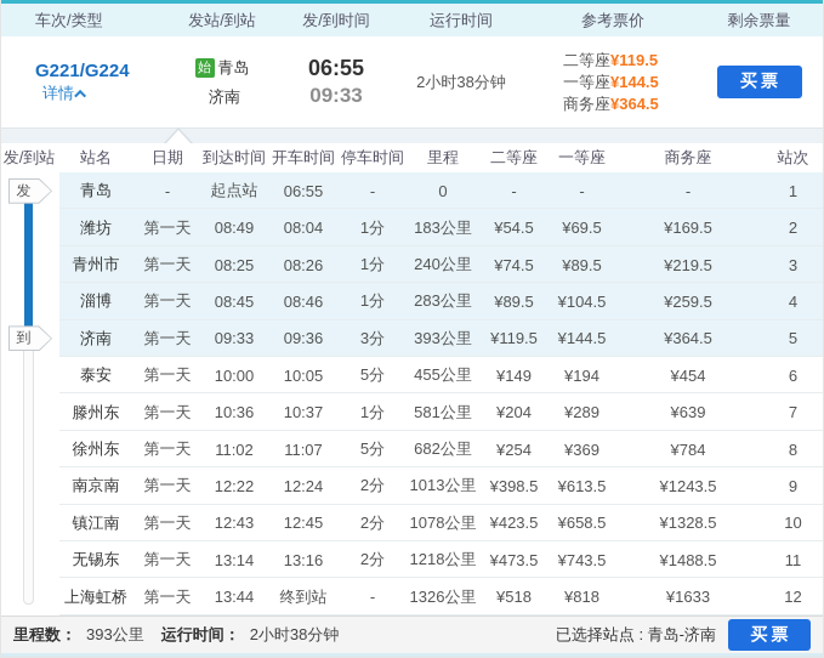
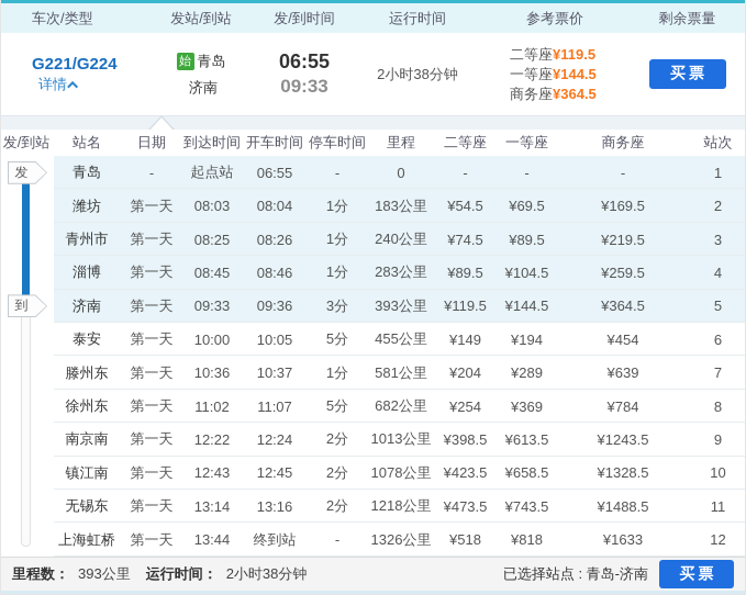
  车次/类型
  发站/到站
  发/到时间
  运行时间
  参考票价
  剩余票量
  G221/G224详情
  始 青岛
  济南
  06:55
  09:33
  2小时38分钟
  二等座¥119.5
  一等座¥144.5
  商务座¥364.5
  买票
  发/到站
  站名
  日期
  到达时间
  开车时间
  停车时间
  里程
  二等座
  一等座
  商务座
  站次
  发
  青岛
  -
  起点站
  06:55
  -
  0
  -
  -
  -
  1
  潍坊
  第一天
- 08:49
+ 08:03
  08:04
  1分
  183公里
  ¥54.5
  ¥69.5
  ¥169.5
  2
  青州市
  第一天
  08:25
  08:26
  1分
  240公里
  ¥74.5
  ¥89.5
  ¥219.5
  3
  淄博
  第一天
  08:45
  08:46
  1分
  283公里
  ¥89.5
  ¥104.5
  ¥259.5
  4
  到
  济南
  第一天
  09:33
  09:36
  3分
  393公里
  ¥119.5
  ¥144.5
  ¥364.5
  5
  泰安
  第一天
  10:00
  10:05
  5分
  455公里
  ¥149
  ¥194
  ¥454
  6
  滕州东
  第一天
  10:36
  10:37
  1分
  581公里
  ¥204
  ¥289
  ¥639
  7
  徐州东
  第一天
  11:02
  11:07
  5分
  682公里
  ¥254
  ¥369
  ¥784
  8
  南京南
  第一天
  12:22
  12:24
  2分
  1013公里
  ¥398.5
  ¥613.5
  ¥1243.5
  9
  镇江南
  第一天
  12:43
  12:45
  2分
  1078公里
  ¥423.5
  ¥658.5
  ¥1328.5
  10
  无锡东
  第一天
  13:14
  13:16
  2分
  1218公里
  ¥473.5
  ¥743.5
  ¥1488.5
  11
  上海虹桥
  第一天
  13:44
  终到站
  -
  1326公里
  ¥518
  ¥818
  ¥1633
  12
  里程数：
  393公里
  运行时间：
  2小时38分钟
  已选择站点 : 青岛-济南
  买票
